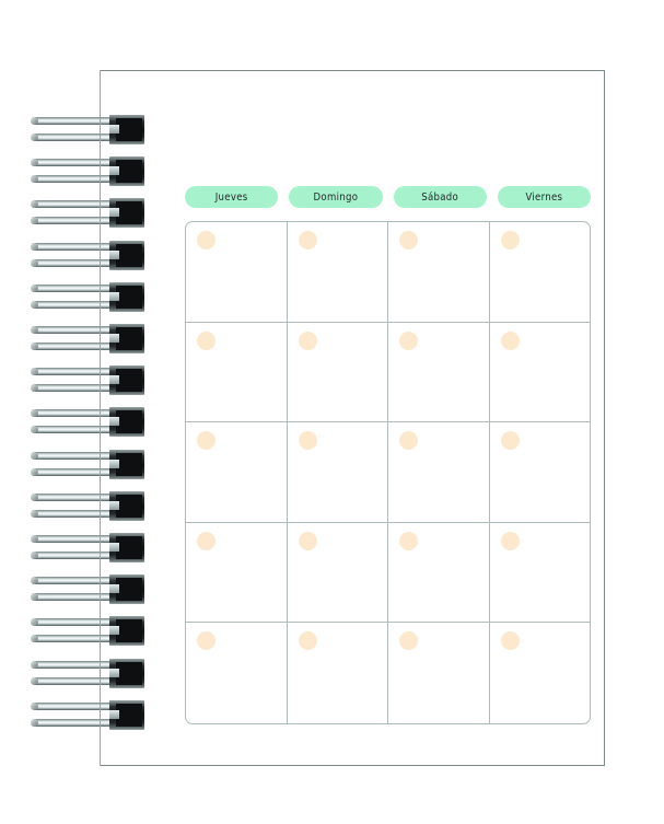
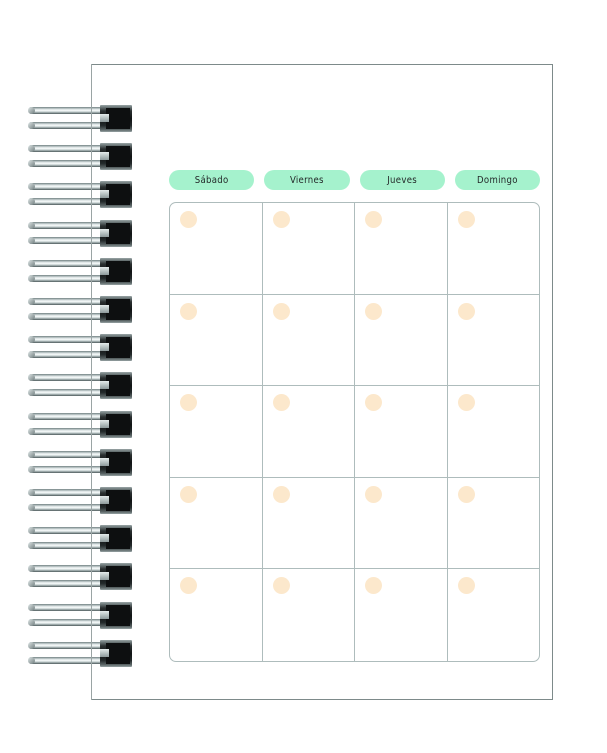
- Jueves
+ Sábado
- Domingo
+ Viernes
- Sábado
+ Jueves
- Viernes
+ Domingo
